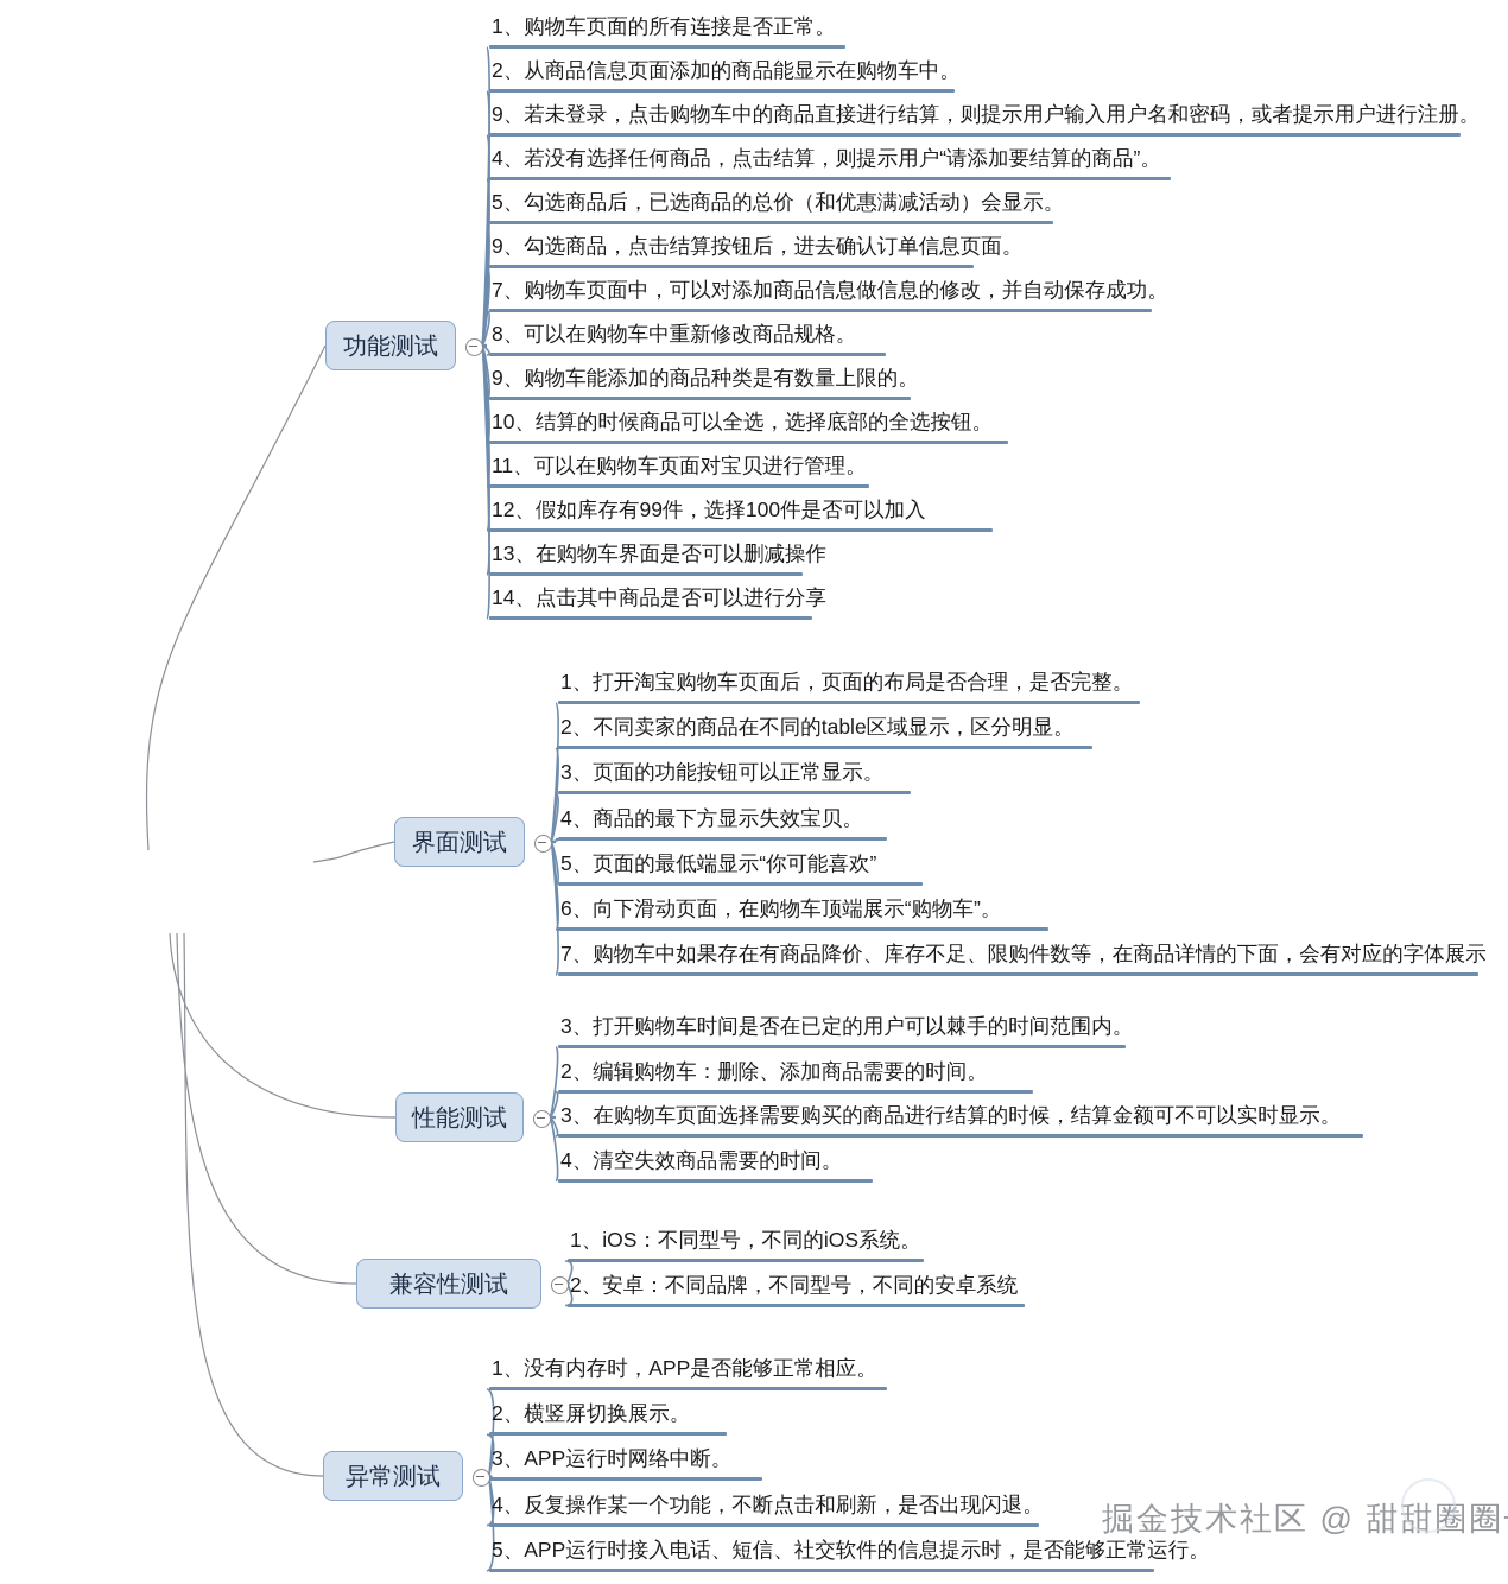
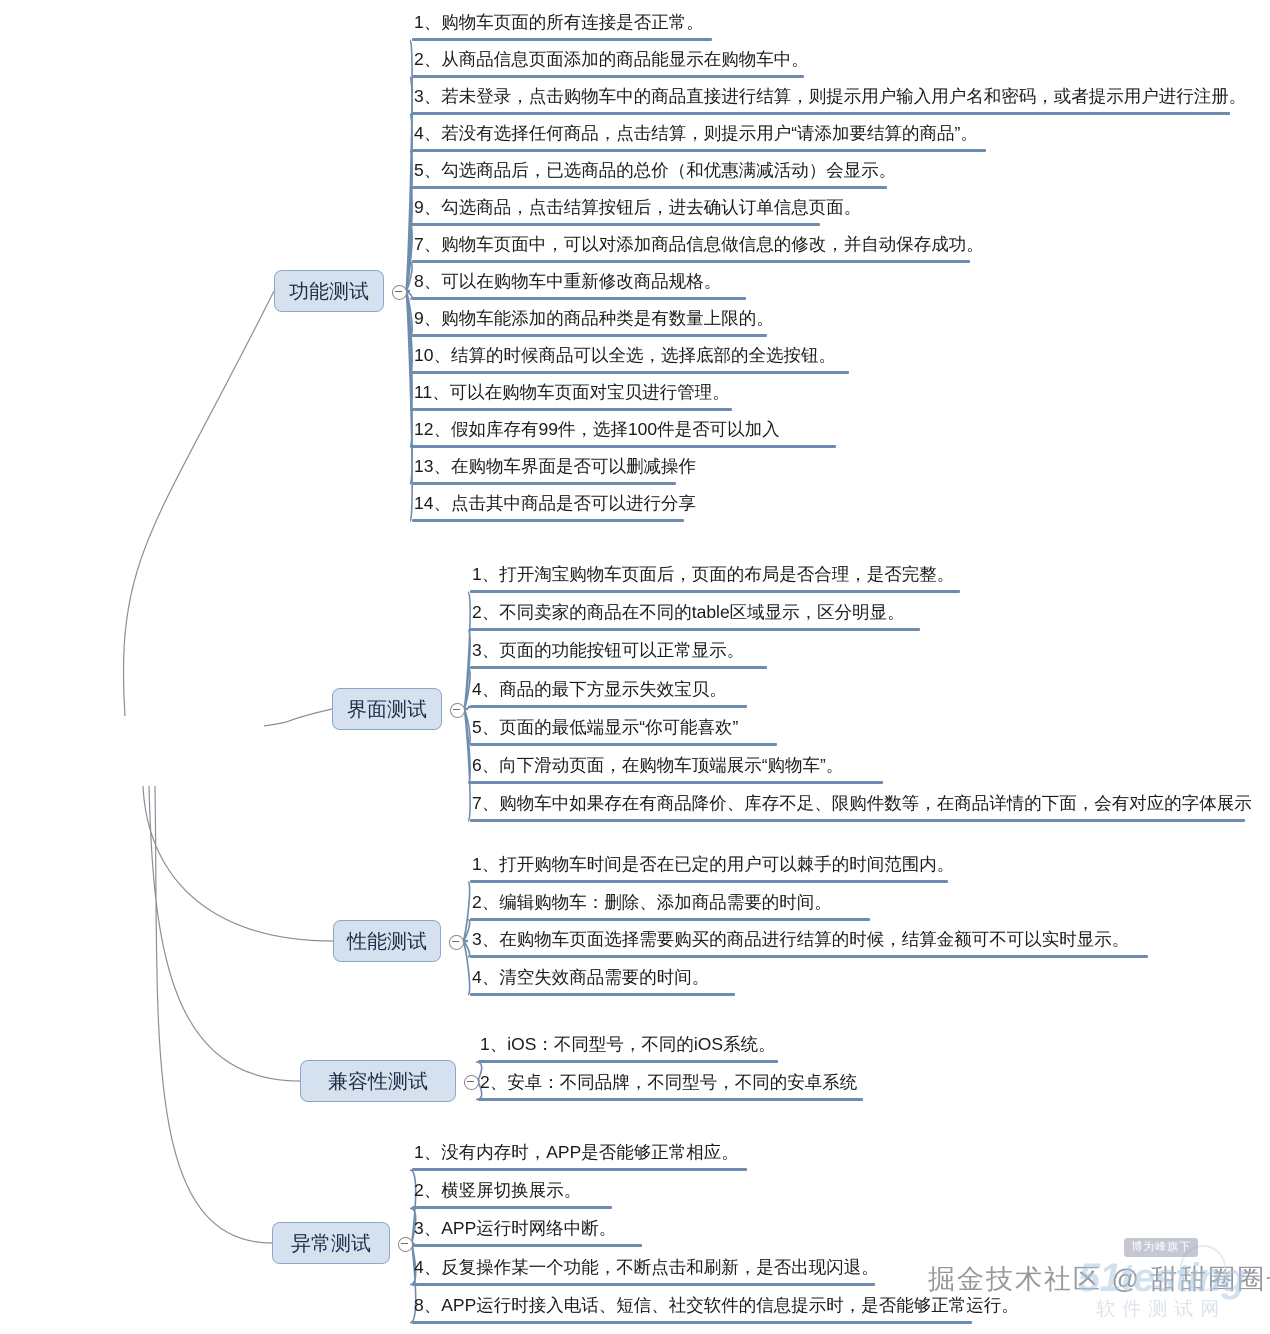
  功能测试
  1、购物车页面的所有连接是否正常。
  2、从商品信息页面添加的商品能显示在购物车中。
- 9、若未登录，点击购物车中的商品直接进行结算，则提示用户输入用户名和密码，或者提示用户进行注册。
+ 3、若未登录，点击购物车中的商品直接进行结算，则提示用户输入用户名和密码，或者提示用户进行注册。
  4、若没有选择任何商品，点击结算，则提示用户“请添加要结算的商品”。
  5、勾选商品后，已选商品的总价（和优惠满减活动）会显示。
  9、勾选商品，点击结算按钮后，进去确认订单信息页面。
  7、购物车页面中，可以对添加商品信息做信息的修改，并自动保存成功。
  8、可以在购物车中重新修改商品规格。
  9、购物车能添加的商品种类是有数量上限的。
  10、结算的时候商品可以全选，选择底部的全选按钮。
  11、可以在购物车页面对宝贝进行管理。
  12、假如库存有99件，选择100件是否可以加入
  13、在购物车界面是否可以删减操作
  14、点击其中商品是否可以进行分享
  界面测试
  1、打开淘宝购物车页面后，页面的布局是否合理，是否完整。
  2、不同卖家的商品在不同的table区域显示，区分明显。
  3、页面的功能按钮可以正常显示。
  4、商品的最下方显示失效宝贝。
  5、页面的最低端显示“你可能喜欢”
  6、向下滑动页面，在购物车顶端展示“购物车”。
  7、购物车中如果存在有商品降价、库存不足、限购件数等，在商品详情的下面，会有对应的字体展示
  性能测试
- 3、打开购物车时间是否在已定的用户可以棘手的时间范围内。
+ 1、打开购物车时间是否在已定的用户可以棘手的时间范围内。
  2、编辑购物车：删除、添加商品需要的时间。
  3、在购物车页面选择需要购买的商品进行结算的时候，结算金额可不可以实时显示。
  4、清空失效商品需要的时间。
  兼容性测试
  1、iOS：不同型号，不同的iOS系统。
  2、安卓：不同品牌，不同型号，不同的安卓系统
  异常测试
  1、没有内存时，APP是否能够正常相应。
  2、横竖屏切换展示。
  3、APP运行时网络中断。
  4、反复操作某一个功能，不断点击和刷新，是否出现闪退。
- 5、APP运行时接入电话、短信、社交软件的信息提示时，是否能够正常运行。
+ 8、APP运行时接入电话、短信、社交软件的信息提示时，是否能够正常运行。
  掘金技术社区 @ 甜甜圈圈
+ 博为峰旗下
+ 51testing
+ 软件测试网
